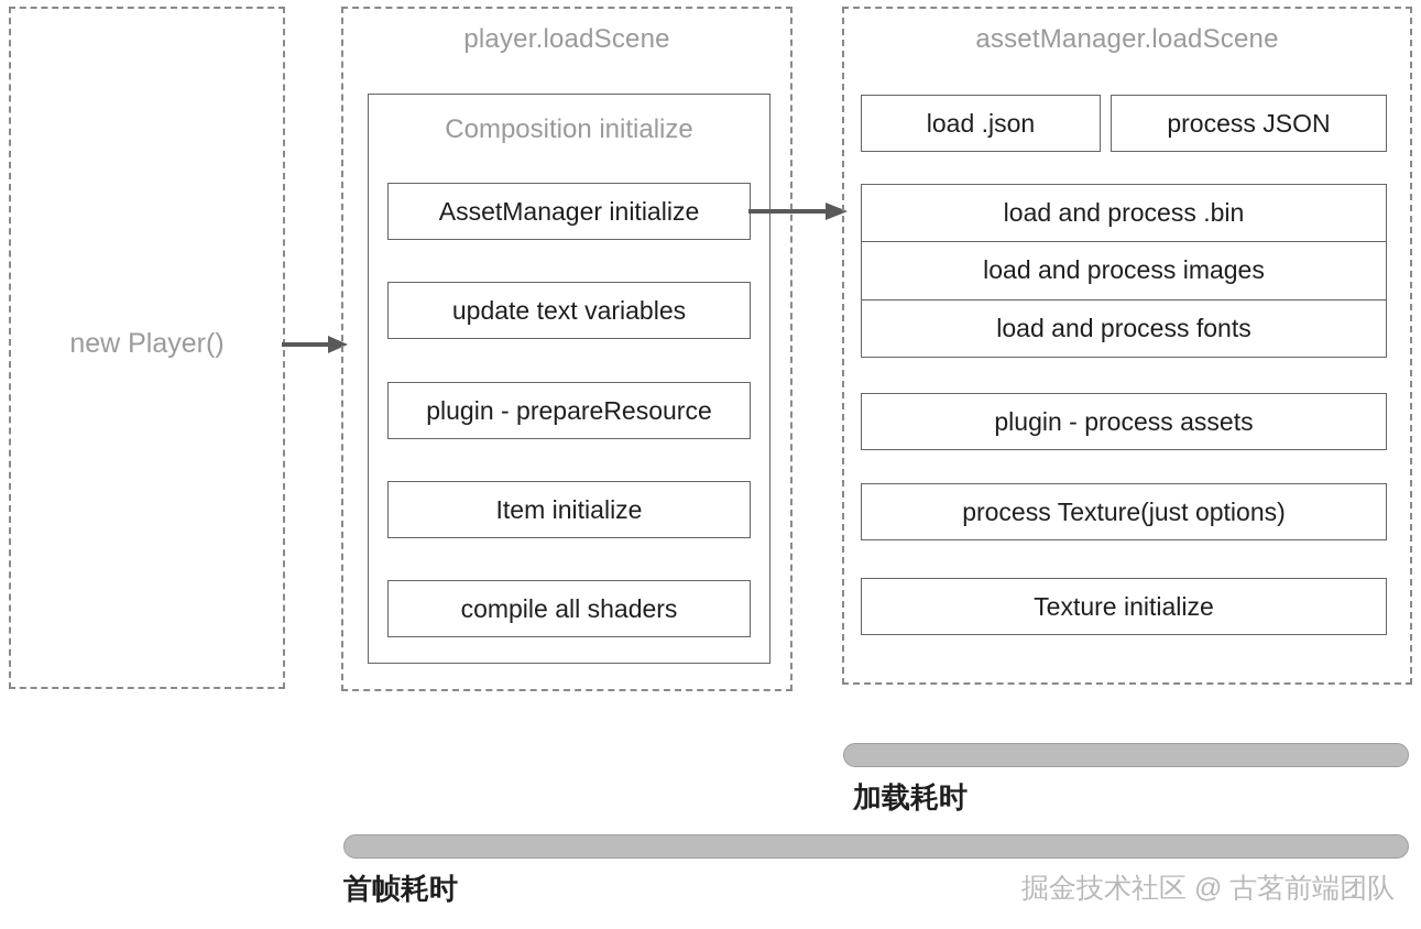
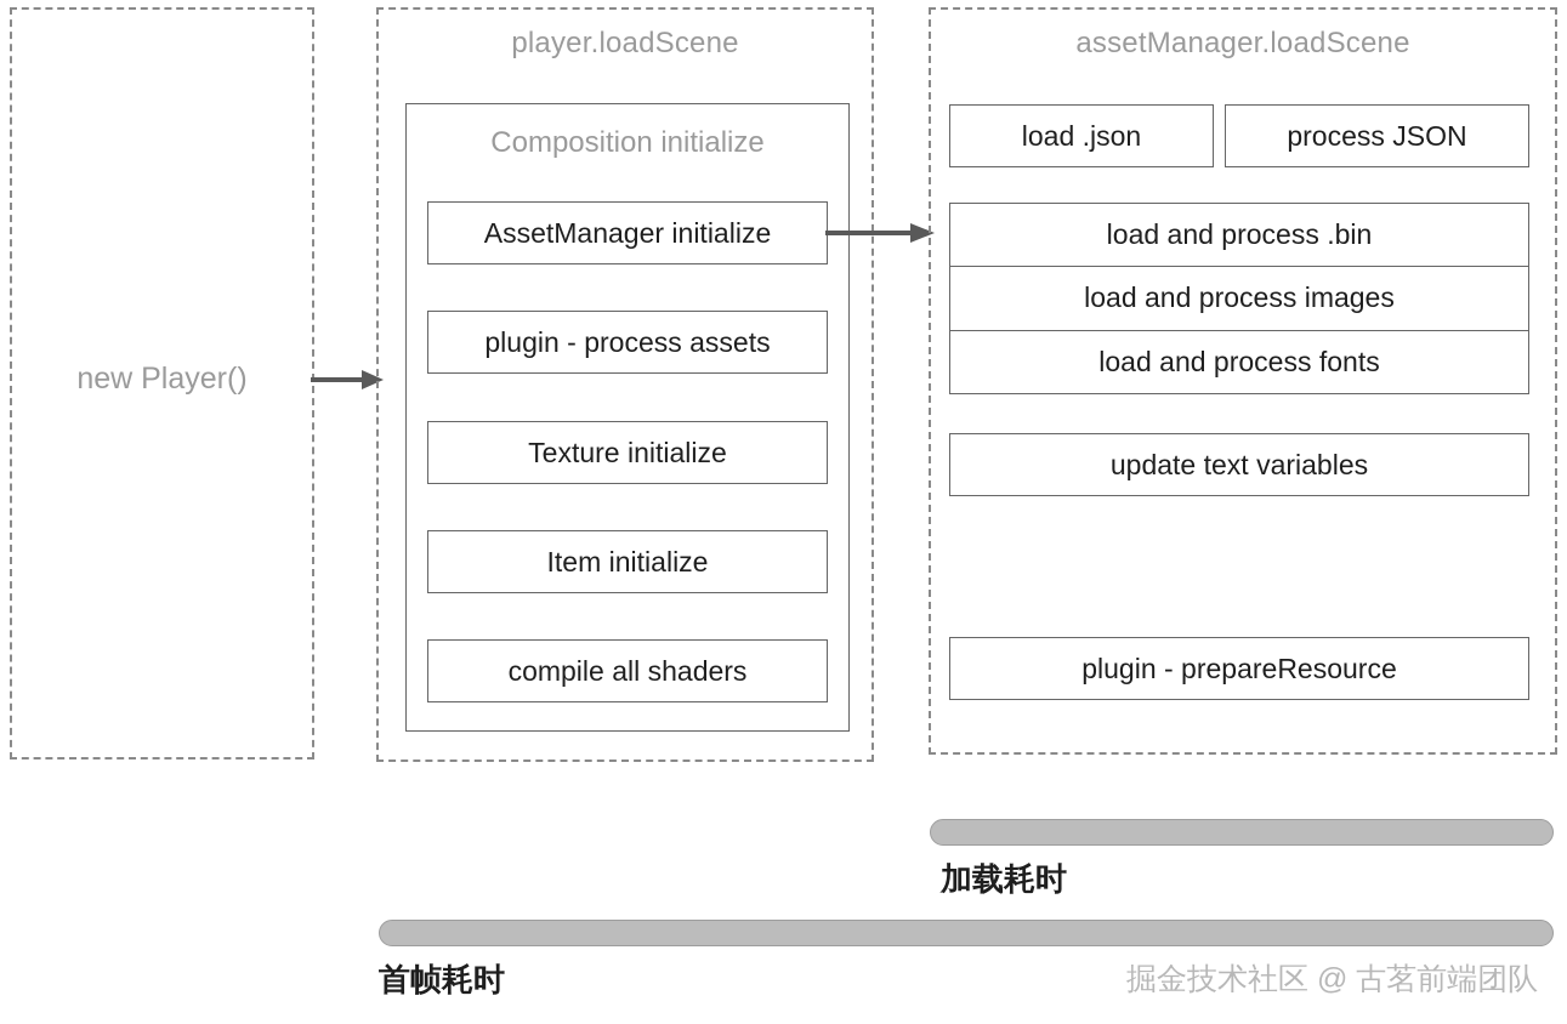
  new Player()
  player.loadScene
  Composition initialize
  AssetManager initialize
- update text variables
+ plugin - process assets
- plugin - prepareResource
+ Texture initialize
  Item initialize
  compile all shaders
  assetManager.loadScene
  load .json
  process JSON
  load and process .bin
  load and process images
  load and process fonts
- plugin - process assets
+ update text variables
- process Texture(just options)
- Texture initialize
+ plugin - prepareResource
  加载耗时
  首帧耗时
  掘金技术社区 @ 古茗前端团队
